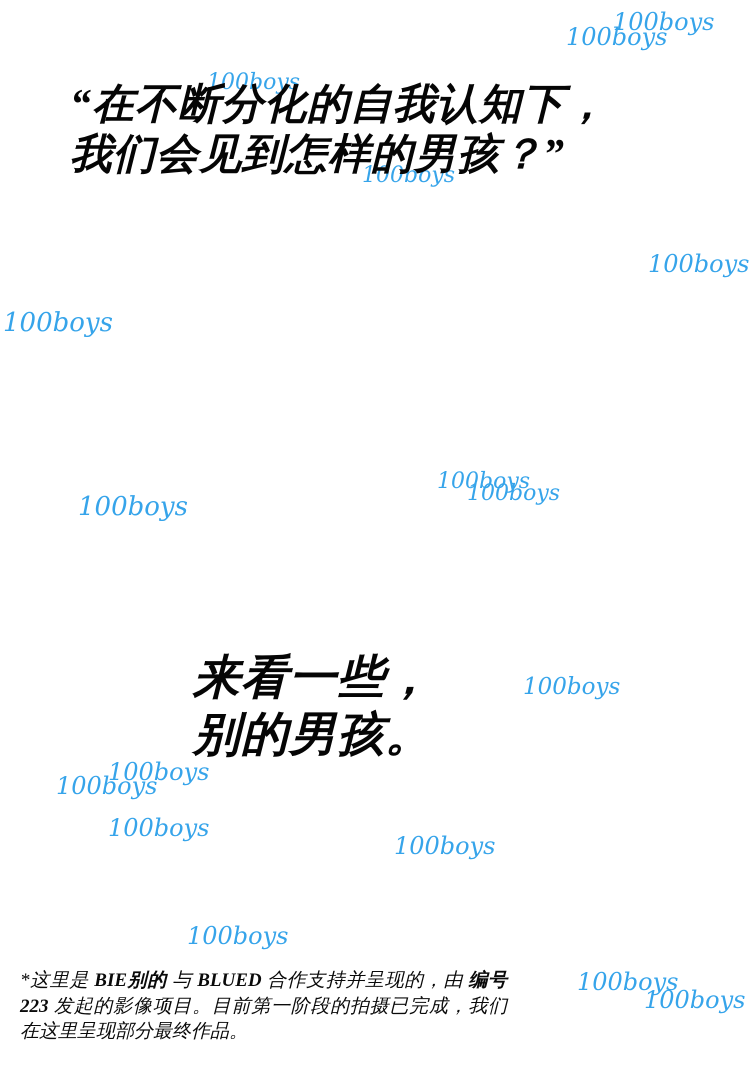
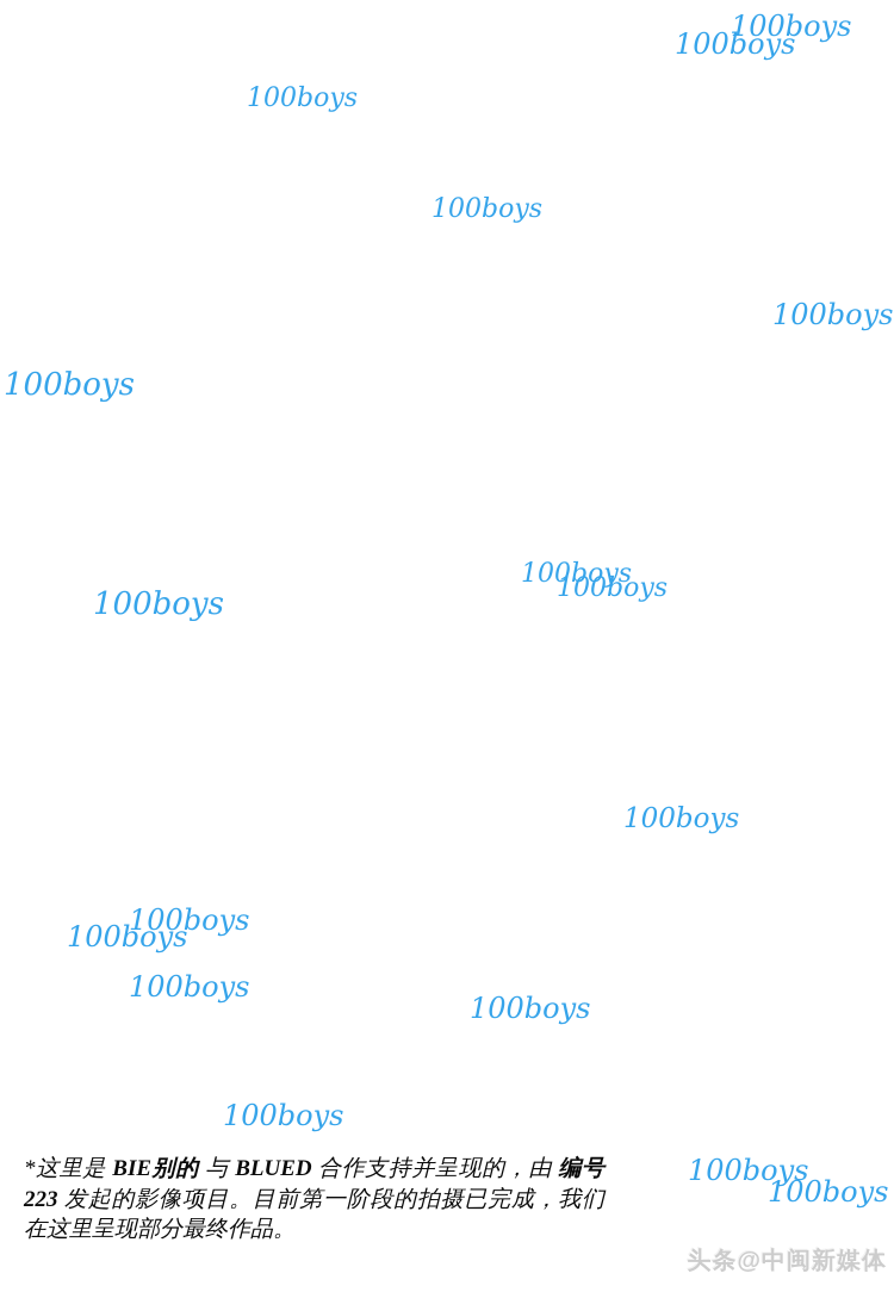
  100boys
  100boys
  100boys
  100boys
  100boys
  100boys
  100boys
  100boys
  100boys
  100boys
  100boys
  100boys
  100boys
  100boys
  100boys
  100boys
  100boys
- “在不断分化的自我认知下，
- 我们会见到怎样的男孩？”
- 来看一些，
- 别的男孩。
  *这里是 BIE别的 与 BLUED 合作支持并呈现的，由 编号223 发起的影像项目。目前第一阶段的拍摄已完成，我们在这里呈现部分最终作品。
+ 头条@中闽新媒体
